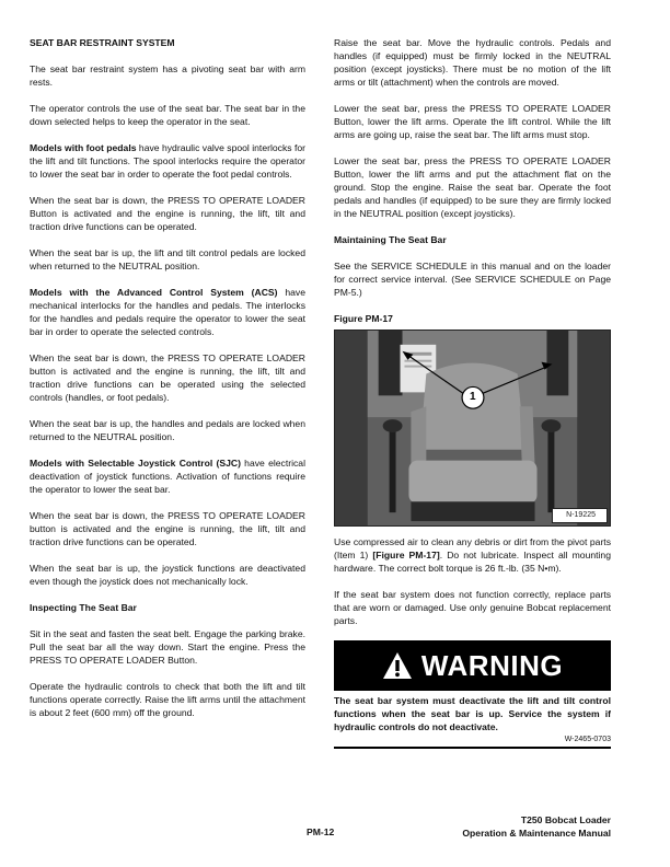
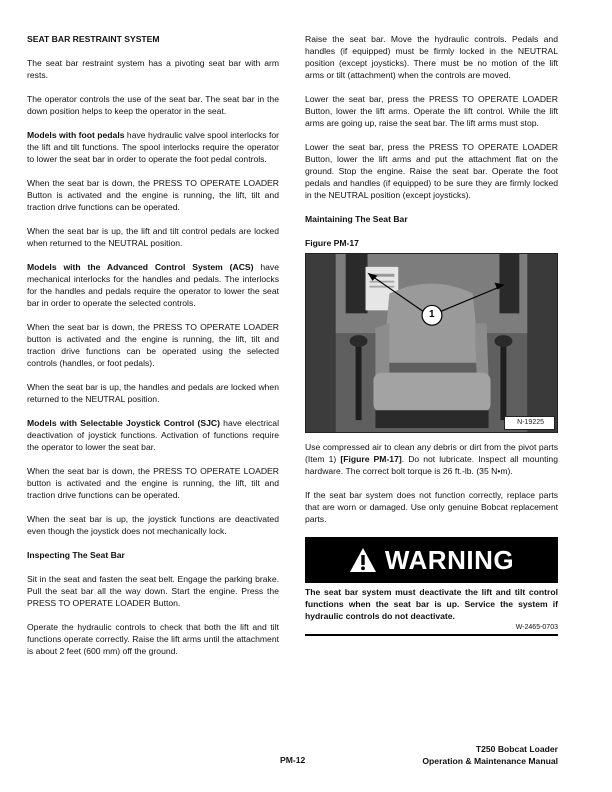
  SEAT BAR RESTRAINT SYSTEM
  The seat bar restraint system has a pivoting seat bar with arm rests.
- The operator controls the use of the seat bar. The seat bar in the down selected helps to keep the operator in the seat.
+ The operator controls the use of the seat bar. The seat bar in the down position helps to keep the operator in the seat.
  Models with foot pedals have hydraulic valve spool interlocks for the lift and tilt functions. The spool interlocks require the operator to lower the seat bar in order to operate the foot pedal controls.
  When the seat bar is down, the PRESS TO OPERATE LOADER Button is activated and the engine is running, the lift, tilt and traction drive functions can be operated.
  When the seat bar is up, the lift and tilt control pedals are locked when returned to the NEUTRAL position.
  Models with the Advanced Control System (ACS) have mechanical interlocks for the handles and pedals. The interlocks for the handles and pedals require the operator to lower the seat bar in order to operate the selected controls.
  When the seat bar is down, the PRESS TO OPERATE LOADER button is activated and the engine is running, the lift, tilt and traction drive functions can be operated using the selected controls (handles, or foot pedals).
  When the seat bar is up, the handles and pedals are locked when returned to the NEUTRAL position.
  Models with Selectable Joystick Control (SJC) have electrical deactivation of joystick functions. Activation of functions require the operator to lower the seat bar.
  When the seat bar is down, the PRESS TO OPERATE LOADER button is activated and the engine is running, the lift, tilt and traction drive functions can be operated.
  When the seat bar is up, the joystick functions are deactivated even though the joystick does not mechanically lock.
  Inspecting The Seat Bar
  Sit in the seat and fasten the seat belt. Engage the parking brake. Pull the seat bar all the way down. Start the engine. Press the PRESS TO OPERATE LOADER Button.
  Operate the hydraulic controls to check that both the lift and tilt functions operate correctly. Raise the lift arms until the attachment is about 2 feet (600 mm) off the ground.
  Raise the seat bar. Move the hydraulic controls. Pedals and handles (if equipped) must be firmly locked in the NEUTRAL position (except joysticks). There must be no motion of the lift arms or tilt (attachment) when the controls are moved.
  Lower the seat bar, press the PRESS TO OPERATE LOADER Button, lower the lift arms. Operate the lift control. While the lift arms are going up, raise the seat bar. The lift arms must stop.
  Lower the seat bar, press the PRESS TO OPERATE LOADER Button, lower the lift arms and put the attachment flat on the ground. Stop the engine. Raise the seat bar. Operate the foot pedals and handles (if equipped) to be sure they are firmly locked in the NEUTRAL position (except joysticks).
  Maintaining The Seat Bar
- See the SERVICE SCHEDULE in this manual and on the loader for correct service interval. (See SERVICE SCHEDULE on Page PM-5.)
  Figure PM-17
  1
  Use compressed air to clean any debris or dirt from the pivot parts (Item 1) [Figure PM-17]. Do not lubricate. Inspect all mounting hardware. The correct bolt torque is 26 ft.-lb. (35 N•m).
  If the seat bar system does not function correctly, replace parts that are worn or damaged. Use only genuine Bobcat replacement parts.
  WARNING
  The seat bar system must deactivate the lift and tilt control functions when the seat bar is up. Service the system if hydraulic controls do not deactivate.
  PM-12
  T250 Bobcat Loader
  Operation & Maintenance Manual
